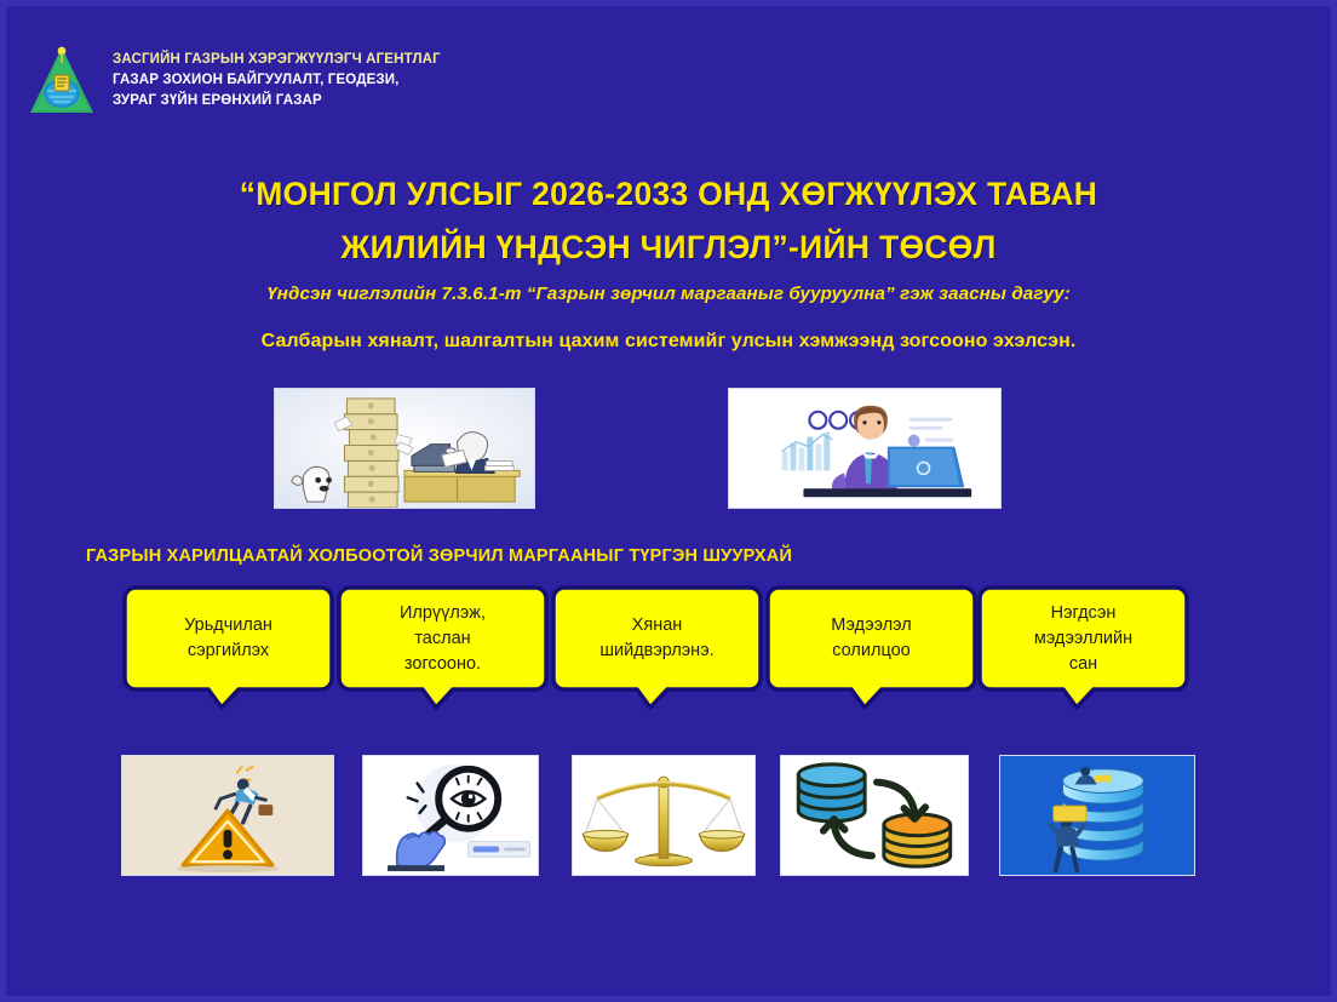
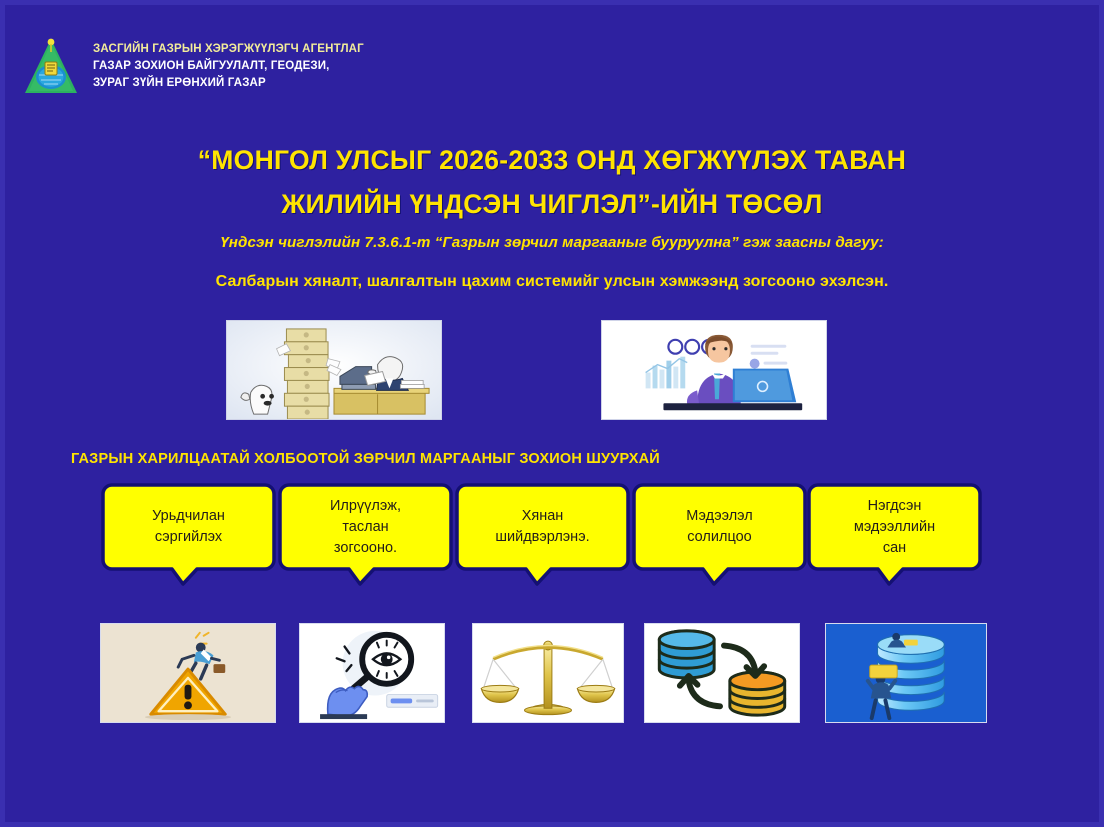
  ЗАСГИЙН ГАЗРЫН ХЭРЭГЖҮҮЛЭГЧ АГЕНТЛАГ
  ГАЗАР ЗОХИОН БАЙГУУЛАЛТ, ГЕОДЕЗИ,
  ЗУРАГ ЗҮЙН ЕРӨНХИЙ ГАЗАР
  “МОНГОЛ УЛСЫГ 2026-2033 ОНД ХӨГЖҮҮЛЭХ ТАВАН
  ЖИЛИЙН ҮНДСЭН ЧИГЛЭЛ”-ИЙН ТӨСӨЛ
  Үндсэн чиглэлийн 7.3.6.1-т “Газрын зөрчил маргааныг бууруулна” гэж заасны дагуу:
  Салбарын хяналт, шалгалтын цахим системийг улсын хэмжээнд зогсооно эхэлсэн.
- ГАЗРЫН ХАРИЛЦААТАЙ ХОЛБООТОЙ ЗӨРЧИЛ МАРГААНЫГ ТҮРГЭН ШУУРХАЙ
+ ГАЗРЫН ХАРИЛЦААТАЙ ХОЛБООТОЙ ЗӨРЧИЛ МАРГААНЫГ ЗОХИОН ШУУРХАЙ
  Урьдчилан
  сэргийлэх
  Илрүүлэж,
  таслан
  зогсооно.
  Хянан
  шийдвэрлэнэ.
  Мэдээлэл
  солилцоо
  Нэгдсэн
  мэдээллийн
  сан
